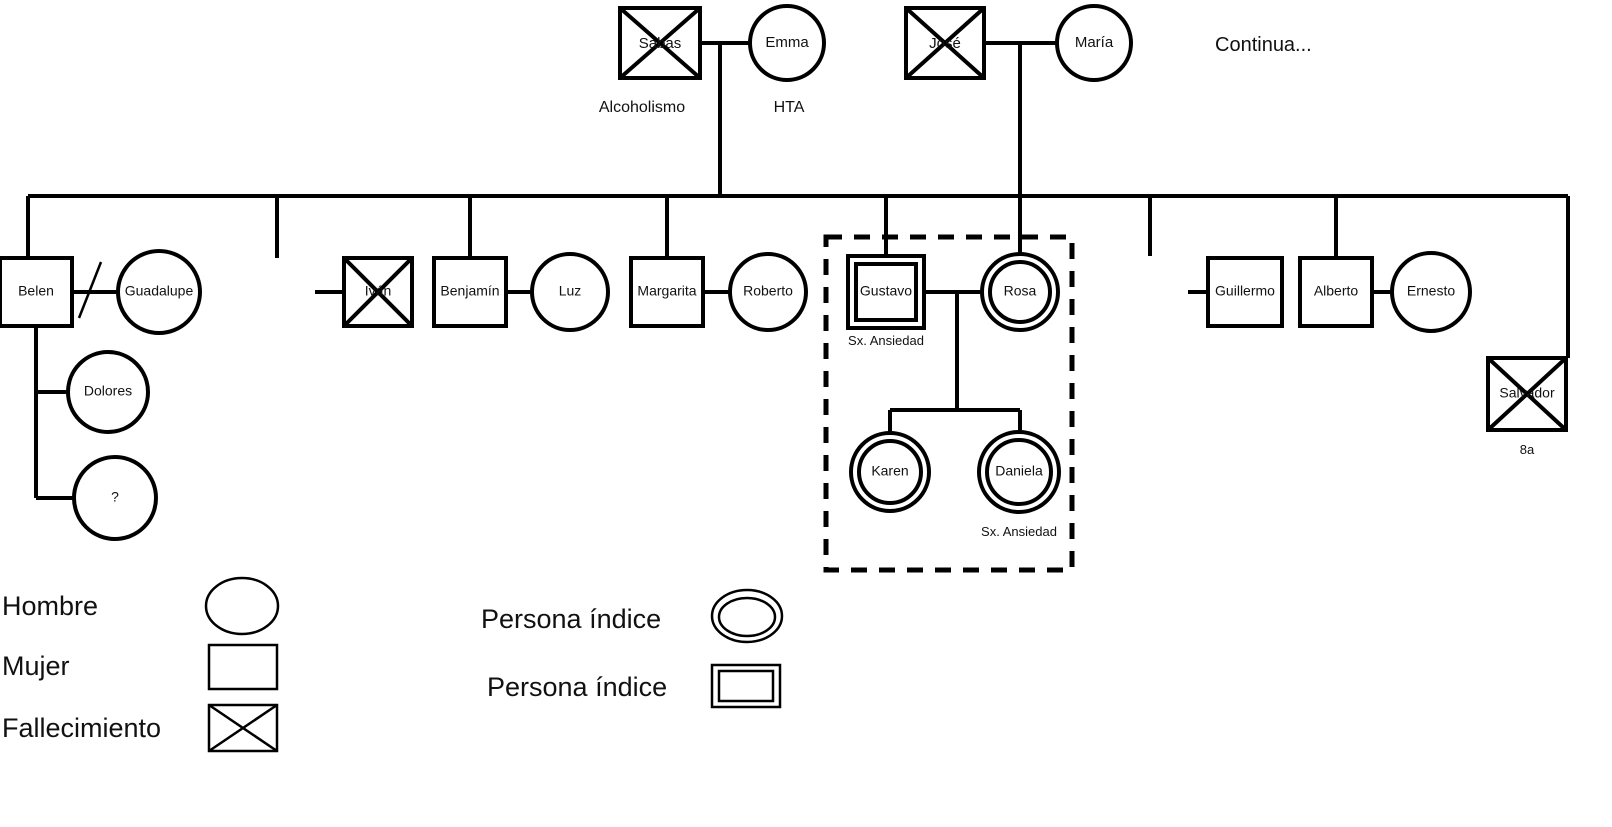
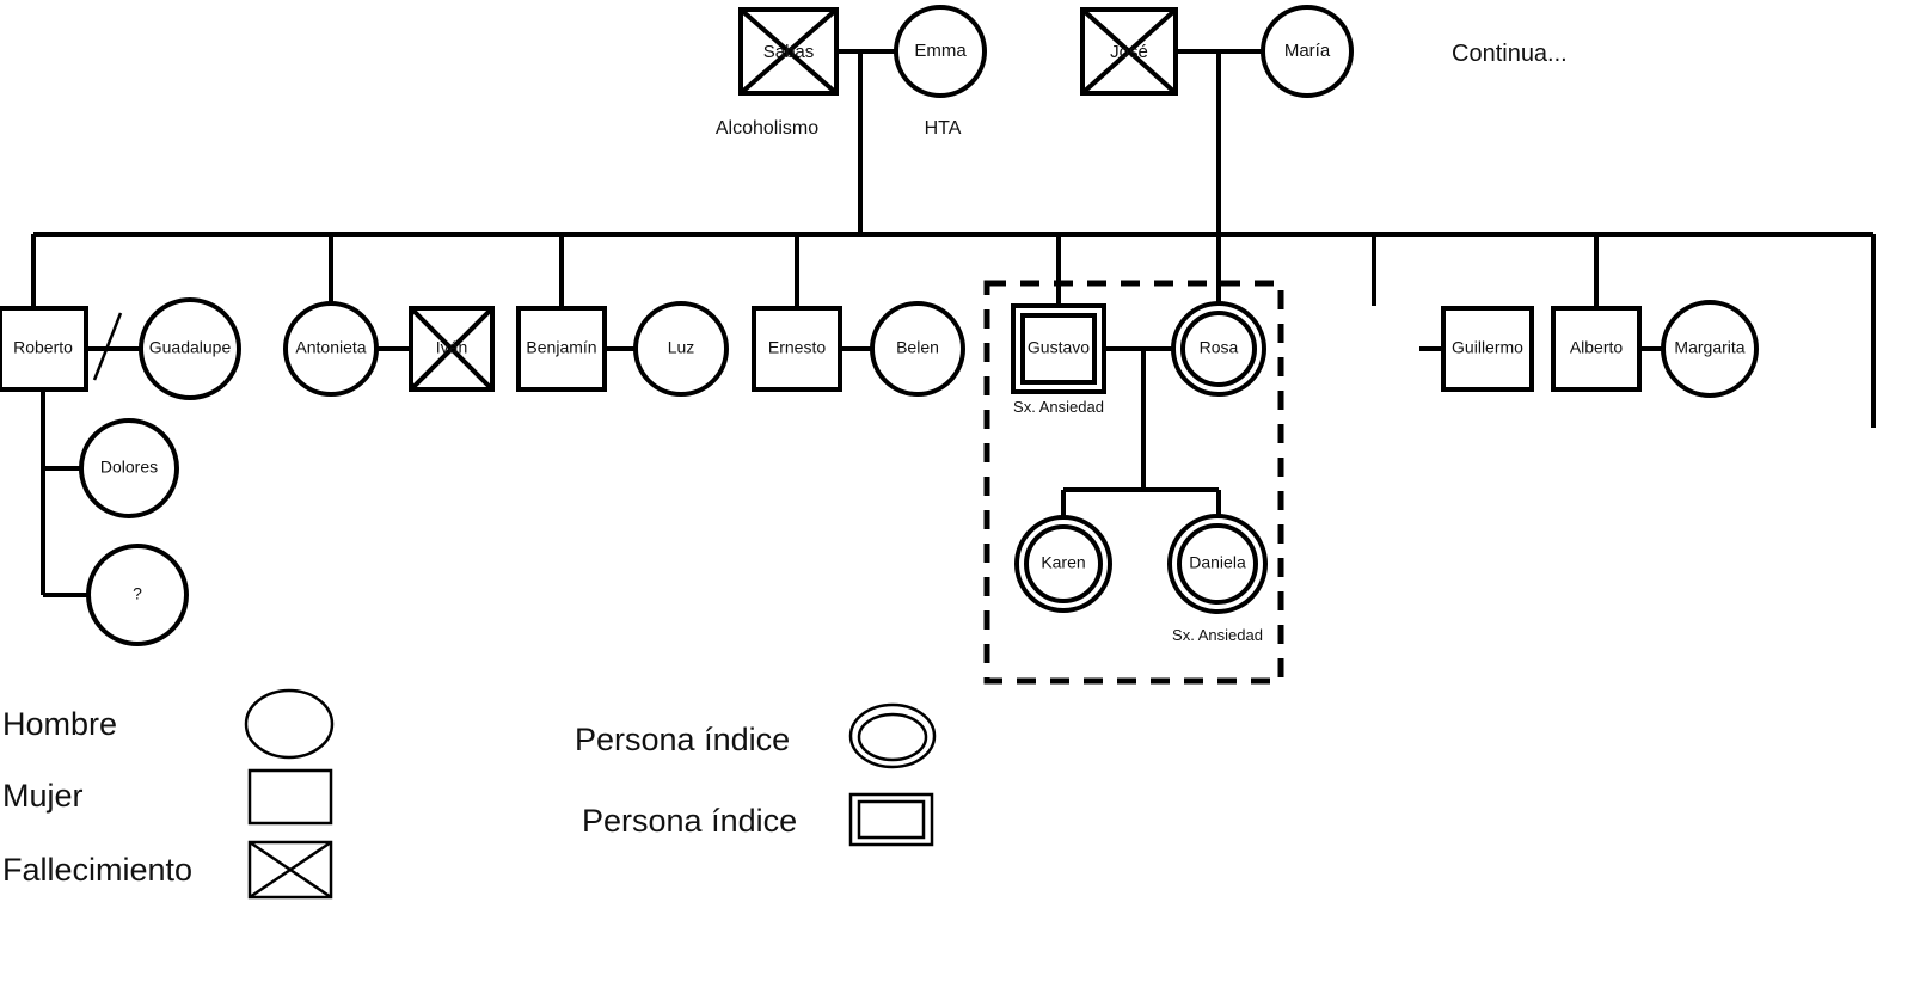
  Sabas
  Alcoholismo
  Emma
  HTA
  José
  María
  Continua...
- Belen
+ Roberto
  Guadalupe
  Dolores
  ?
+ Antonieta
  Iván
  Benjamín
  Luz
- Margarita
+ Ernesto
- Roberto
+ Belen
  Gustavo
  Sx. Ansiedad
  Rosa
  Karen
  Daniela
  Sx. Ansiedad
  Guillermo
  Alberto
- Ernesto
+ Margarita
- Salvador
- 8a
  Hombre
  Mujer
  Fallecimiento
  Persona índice
  Persona índice
